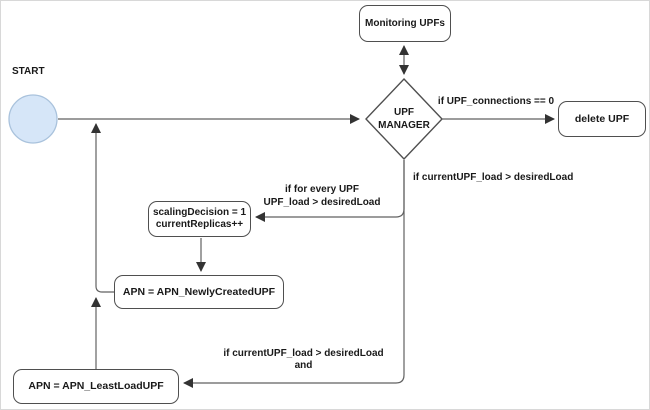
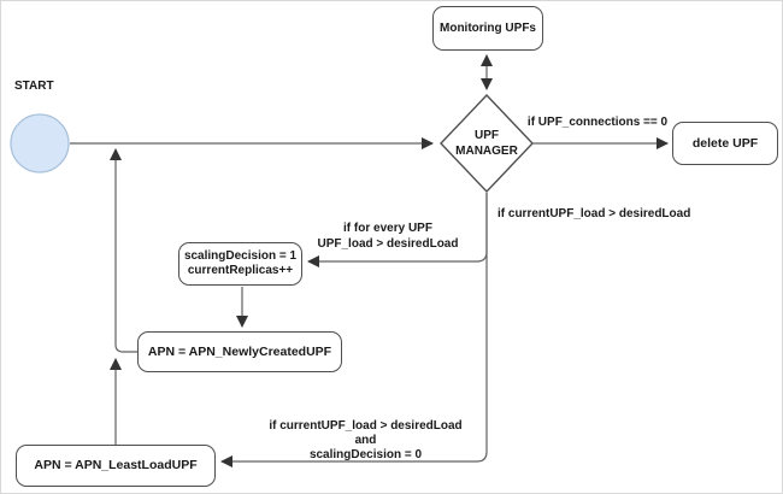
  Monitoring UPFs
  delete UPF
  scalingDecision = 1
  currentReplicas++
  APN = APN_NewlyCreatedUPF
  APN = APN_LeastLoadUPF
  START
  UPF MANAGER
  if UPF_connections == 0
  if currentUPF_load > desiredLoad
  if for every UPF
  UPF_load > desiredLoad
  if currentUPF_load > desiredLoad
  and
+ scalingDecision = 0
